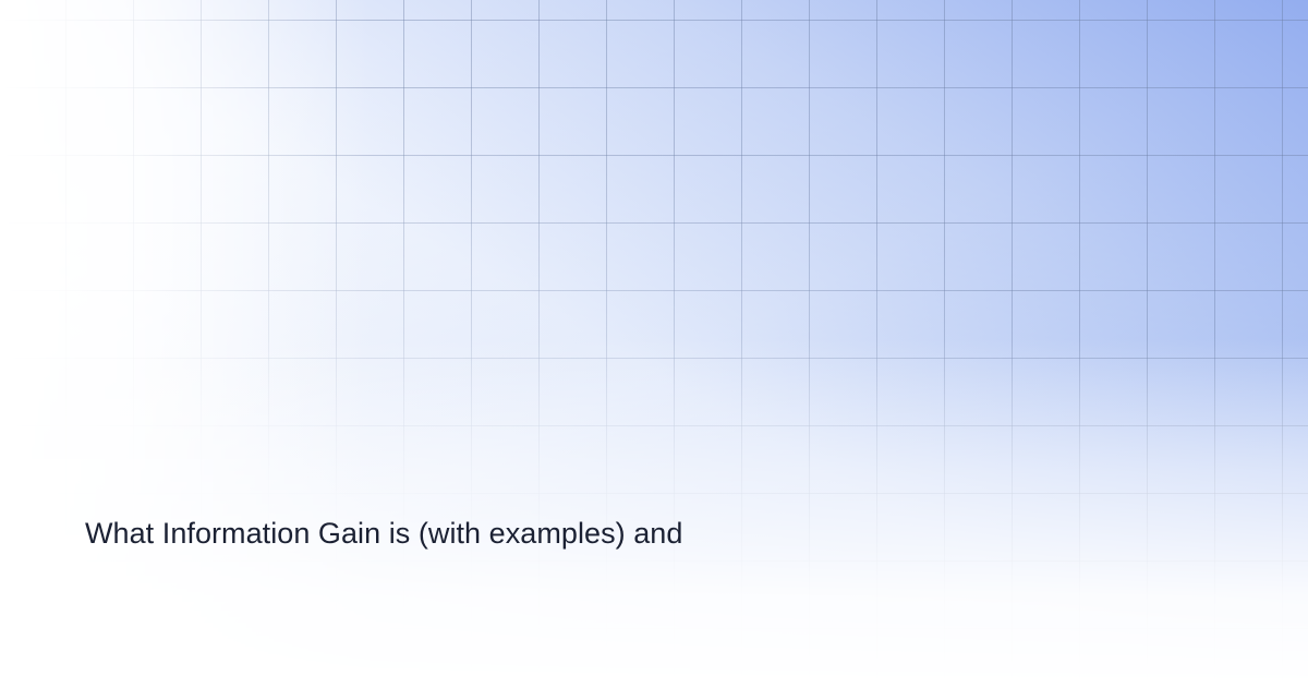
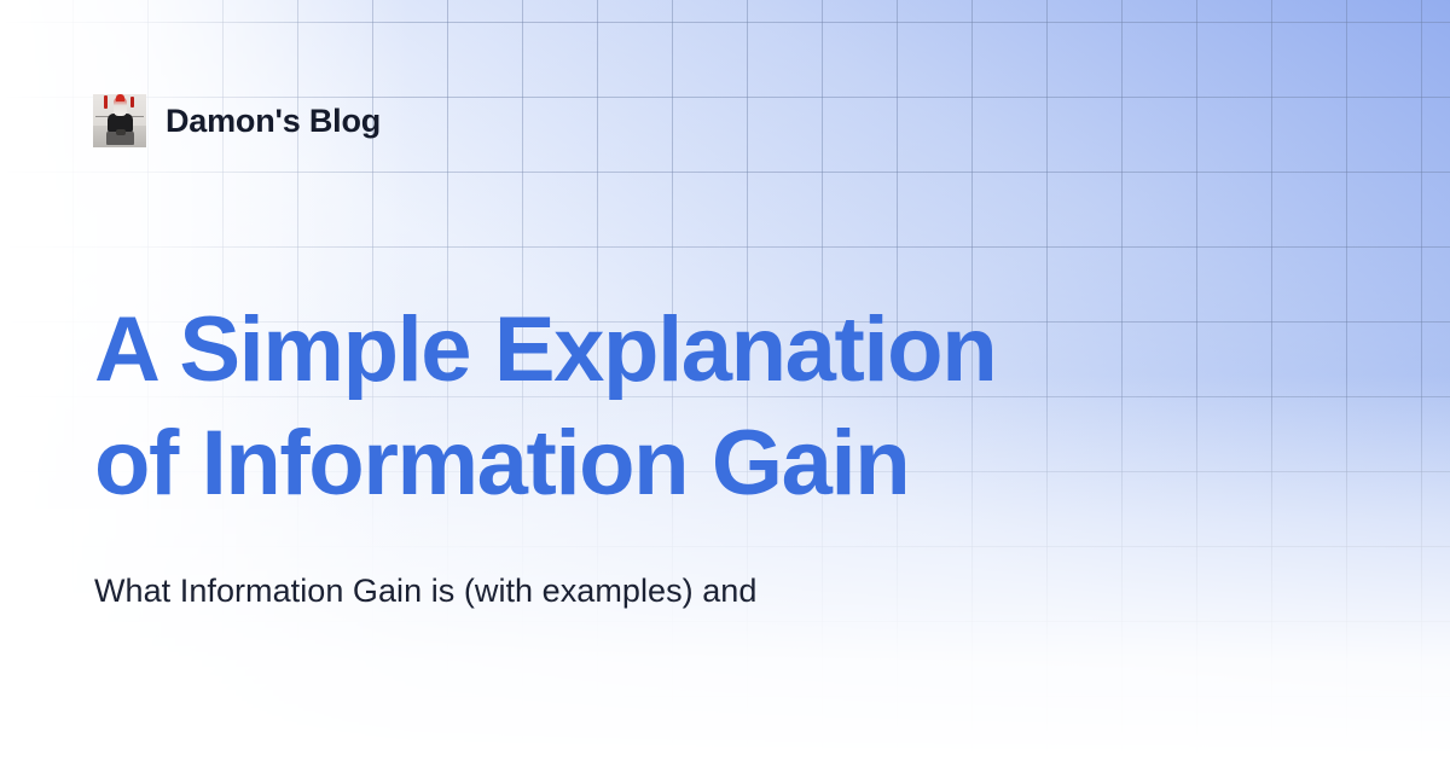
+ Damon's Blog
+ A Simple Explanation
+ of Information Gain
  What Information Gain is (with examples) and
